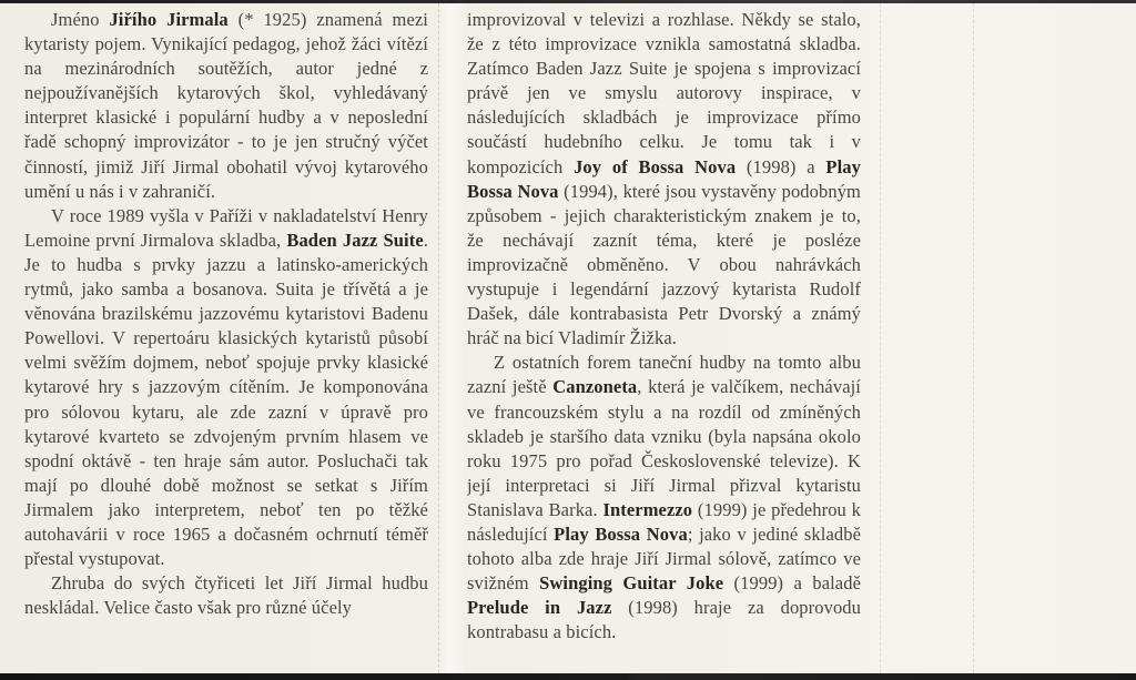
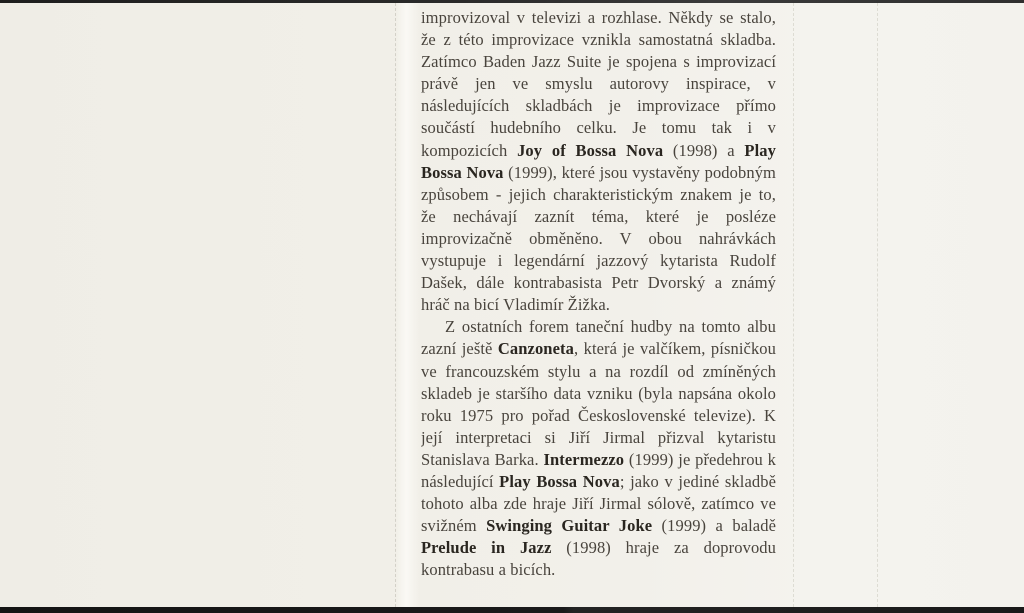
- Jméno Jiřího Jirmala (* 1925) znamená mezi kytaristy pojem. Vynikající pedagog, jehož žáci vítězí na mezinárodních soutěžích, autor jedné z nejpoužívanějších kytarových škol, vyhledávaný interpret klasické i populární hudby a v neposlední řadě schopný improvizátor - to je jen stručný výčet činností, jimiž Jiří Jirmal obohatil vývoj kytarového umění u nás i v zahraničí.
- V roce 1989 vyšla v Paříži v nakladatelství Henry Lemoine první Jirmalova skladba, Baden Jazz Suite. Je to hudba s prvky jazzu a latinsko-amerických rytmů, jako samba a bosanova. Suita je třívětá a je věnována brazilskému jazzovému kytaristovi Badenu Powellovi. V repertoáru klasických kytaristů působí velmi svěžím dojmem, neboť spojuje prvky klasické kytarové hry s jazzovým cítěním. Je komponována pro sólovou kytaru, ale zde zazní v úpravě pro kytarové kvarteto se zdvojeným prvním hlasem ve spodní oktávě - ten hraje sám autor. Posluchači tak mají po dlouhé době možnost se setkat s Jiřím Jirmalem jako interpretem, neboť ten po těžké autohavárii v roce 1965 a dočasném ochrnutí téměř přestal vystupovat.
- Zhruba do svých čtyřiceti let Jiří Jirmal hudbu neskládal. Velice často však pro různé účely
- improvizoval v televizi a rozhlase. Někdy se stalo, že z této improvizace vznikla samostatná skladba. Zatímco Baden Jazz Suite je spojena s improvizací právě jen ve smyslu autorovy inspirace, v následujících skladbách je improvizace přímo součástí hudebního celku. Je tomu tak i v kompozicích Joy of Bossa Nova (1998) a Play Bossa Nova (1994), které jsou vystavěny podobným způsobem - jejich charakteristickým znakem je to, že nechávají zaznít téma, které je posléze improvizačně obměněno. V obou nahrávkách vystupuje i legendární jazzový kytarista Rudolf Dašek, dále kontrabasista Petr Dvorský a známý hráč na bicí Vladimír Žižka.
+ improvizoval v televizi a rozhlase. Někdy se stalo, že z této improvizace vznikla samostatná skladba. Zatímco Baden Jazz Suite je spojena s improvizací právě jen ve smyslu autorovy inspirace, v následujících skladbách je improvizace přímo součástí hudebního celku. Je tomu tak i v kompozicích Joy of Bossa Nova (1998) a Play Bossa Nova (1999), které jsou vystavěny podobným způsobem - jejich charakteristickým znakem je to, že nechávají zaznít téma, které je posléze improvizačně obměněno. V obou nahrávkách vystupuje i legendární jazzový kytarista Rudolf Dašek, dále kontrabasista Petr Dvorský a známý hráč na bicí Vladimír Žižka.
- Z ostatních forem taneční hudby na tomto albu zazní ještě Canzoneta, která je valčíkem, nechávají ve francouzském stylu a na rozdíl od zmíněných skladeb je staršího data vzniku (byla napsána okolo roku 1975 pro pořad Československé televize). K její interpretaci si Jiří Jirmal přizval kytaristu Stanislava Barka. Intermezzo (1999) je předehrou k následující Play Bossa Nova; jako v jediné skladbě tohoto alba zde hraje Jiří Jirmal sólově, zatímco ve svižném Swinging Guitar Joke (1999) a baladě Prelude in Jazz (1998) hraje za doprovodu kontrabasu a bicích.
+ Z ostatních forem taneční hudby na tomto albu zazní ještě Canzoneta, která je valčíkem, písničkou ve francouzském stylu a na rozdíl od zmíněných skladeb je staršího data vzniku (byla napsána okolo roku 1975 pro pořad Československé televize). K její interpretaci si Jiří Jirmal přizval kytaristu Stanislava Barka. Intermezzo (1999) je předehrou k následující Play Bossa Nova; jako v jediné skladbě tohoto alba zde hraje Jiří Jirmal sólově, zatímco ve svižném Swinging Guitar Joke (1999) a baladě Prelude in Jazz (1998) hraje za doprovodu kontrabasu a bicích.
